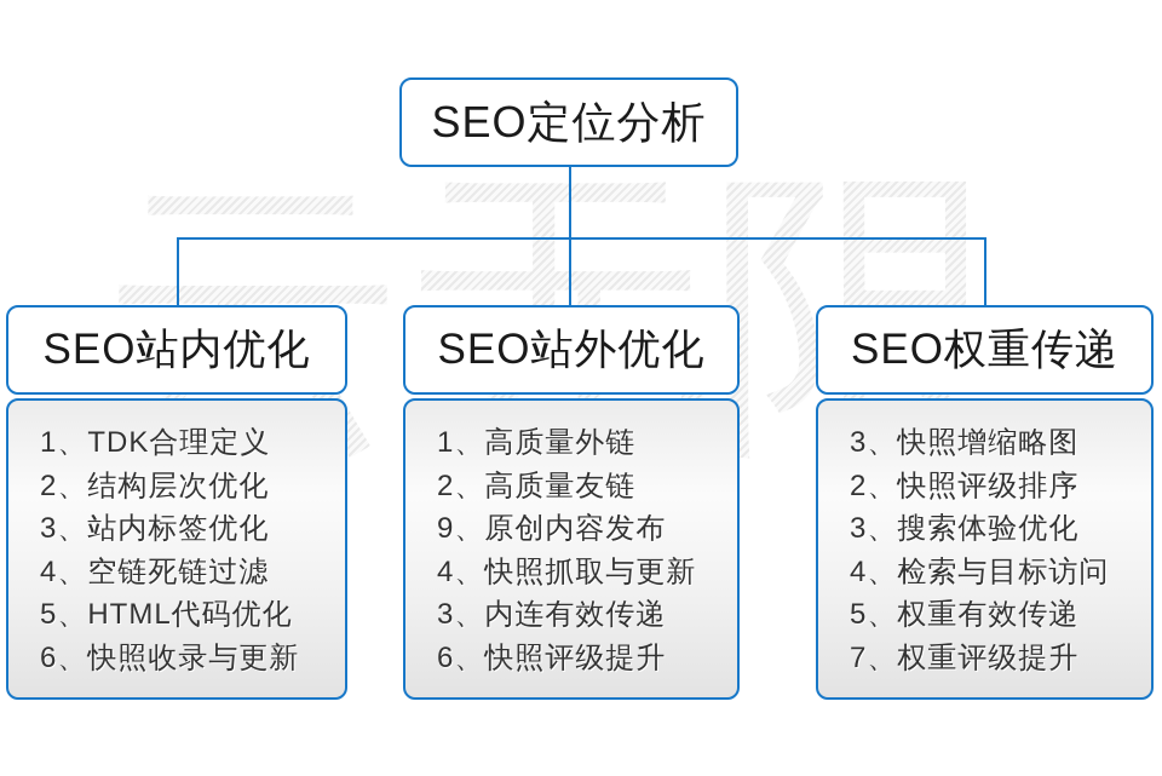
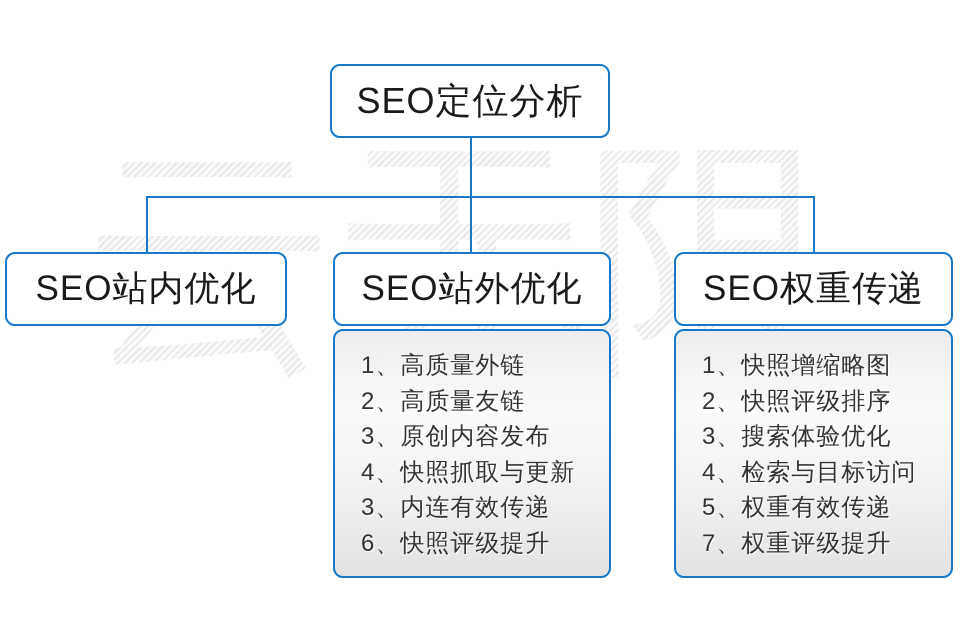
  SEO定位分析
  SEO站内优化
- 1、TDK合理定义
- 2、结构层次优化
- 3、站内标签优化
- 4、空链死链过滤
- 5、HTML代码优化
- 6、快照收录与更新
  SEO站外优化
  1、高质量外链
  2、高质量友链
- 9、原创内容发布
+ 3、原创内容发布
  4、快照抓取与更新
  3、内连有效传递
  6、快照评级提升
  SEO权重传递
- 3、快照增缩略图
+ 1、快照增缩略图
  2、快照评级排序
  3、搜索体验优化
  4、检索与目标访问
  5、权重有效传递
  7、权重评级提升
